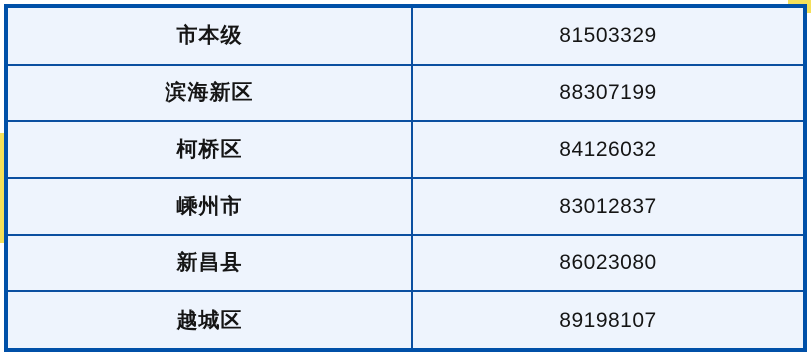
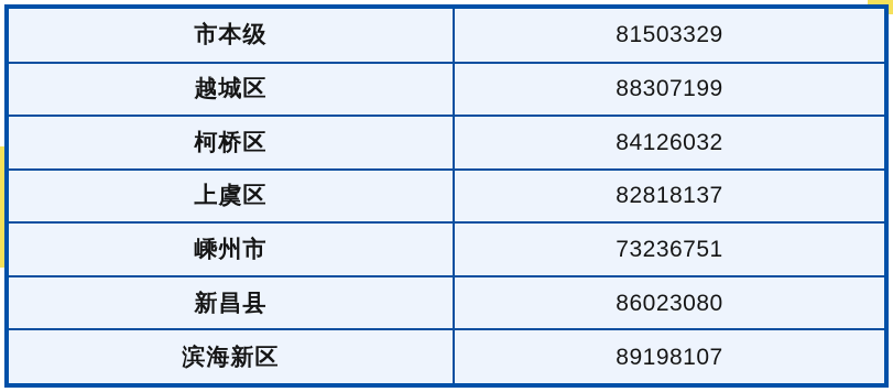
  市本级	81503329
- 滨海新区	88307199
+ 越城区	88307199
  柯桥区	84126032
+ 上虞区	82818137
- 嵊州市	83012837
+ 嵊州市	73236751
  新昌县	86023080
- 越城区	89198107
+ 滨海新区	89198107
